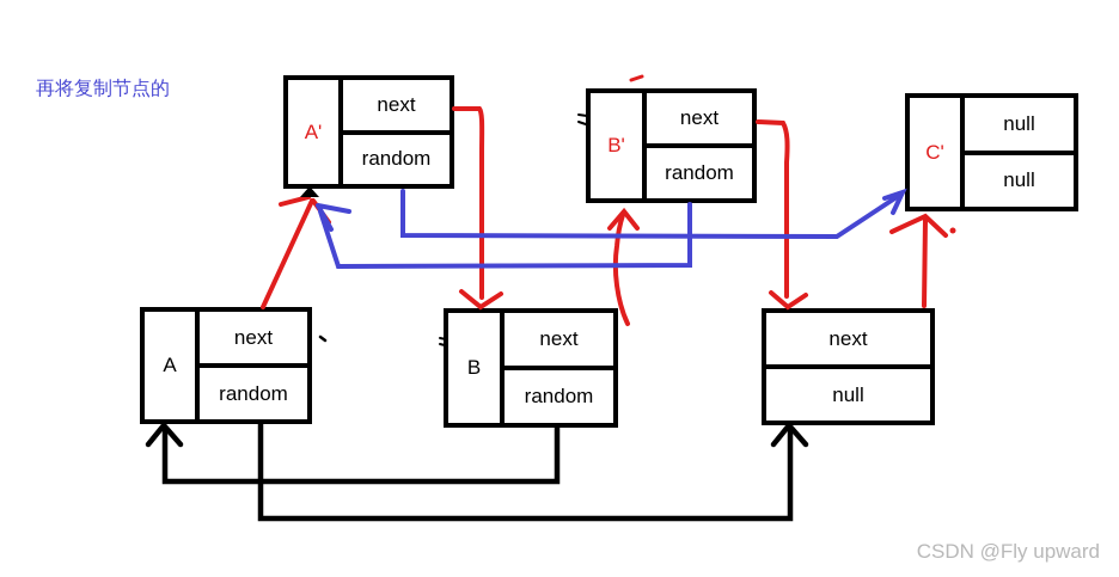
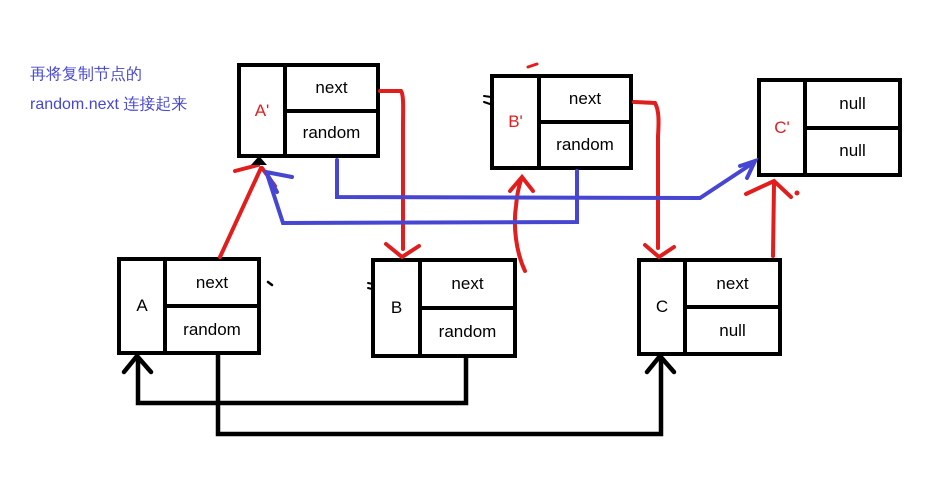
  再将复制节点的
+ random.next 连接起来
  A'
  next
  random
  B'
  next
  random
  C'
  null
  null
  A
  next
  random
  B
  next
  random
+ C
  next
  null
- CSDN @Fly upward
